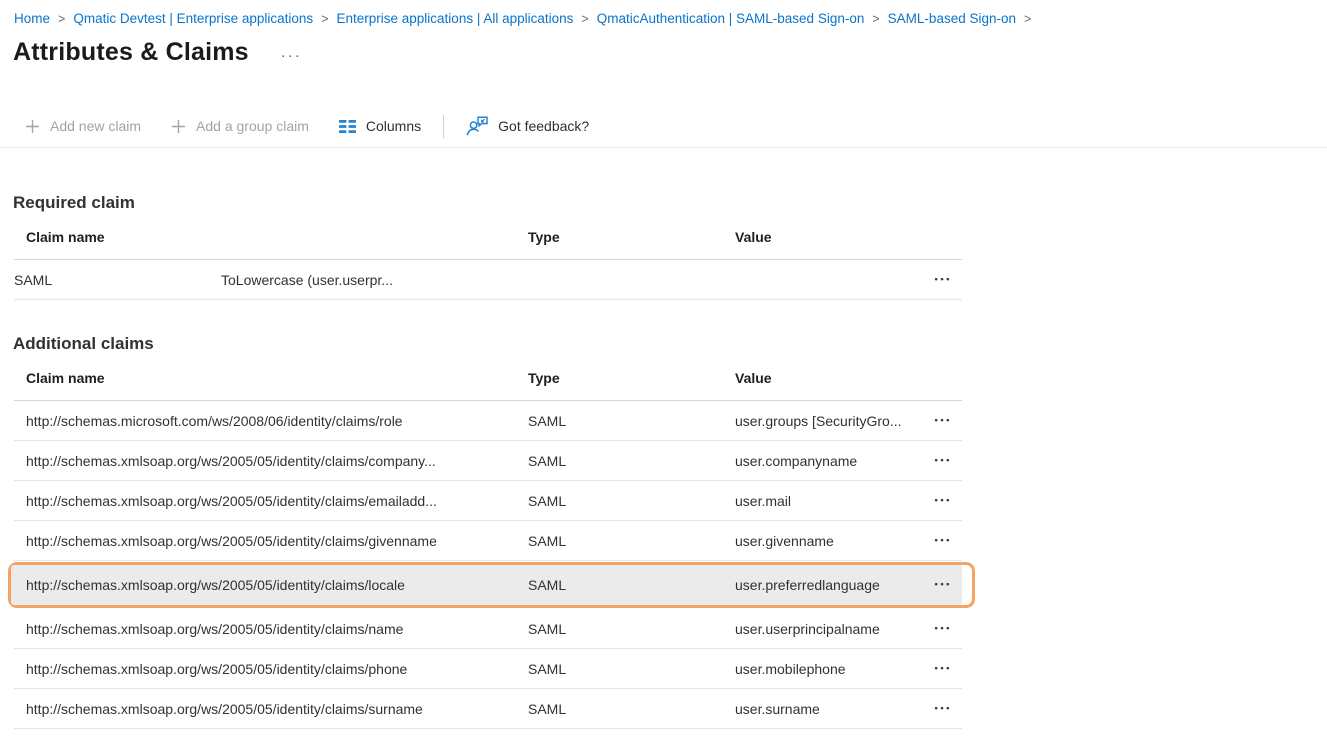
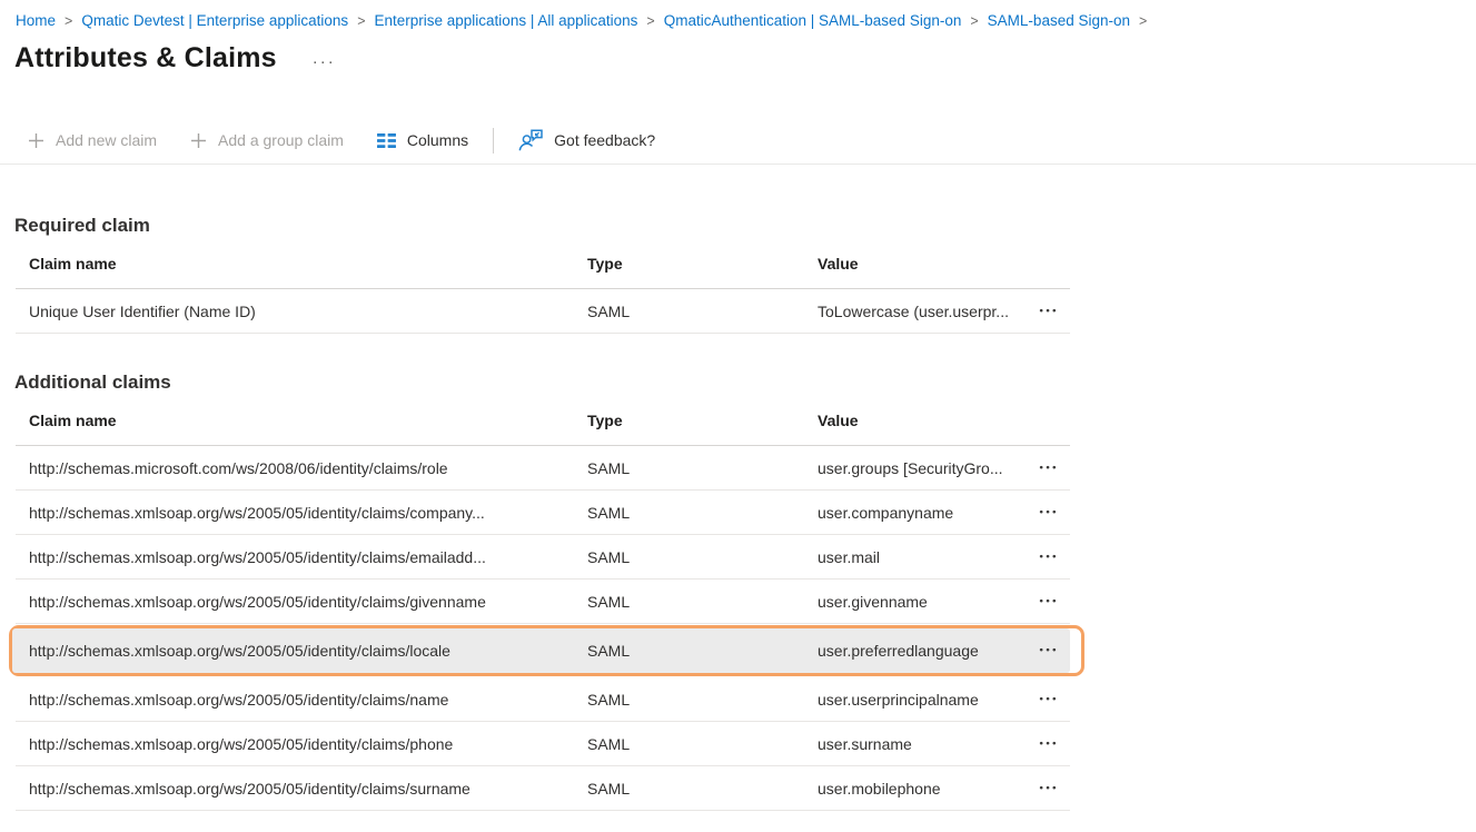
  Home
  >
  Qmatic Devtest | Enterprise applications
  >
  Enterprise applications | All applications
  >
  QmaticAuthentication | SAML-based Sign-on
  >
  SAML-based Sign-on
  >
  Attributes & Claims
  ···
  Add new claim
  Add a group claim
  Columns
  Got feedback?
  Required claim
  Claim name
  Type
  Value
+ Unique User Identifier (Name ID)
  SAML
  ToLowercase (user.userpr...
  •••
  Additional claims
  Claim name
  Type
  Value
  http://schemas.microsoft.com/ws/2008/06/identity/claims/role
  SAML
  user.groups [SecurityGro...
  •••
  http://schemas.xmlsoap.org/ws/2005/05/identity/claims/company...
  SAML
  user.companyname
  •••
  http://schemas.xmlsoap.org/ws/2005/05/identity/claims/emailadd...
  SAML
  user.mail
  •••
  http://schemas.xmlsoap.org/ws/2005/05/identity/claims/givenname
  SAML
  user.givenname
  •••
  http://schemas.xmlsoap.org/ws/2005/05/identity/claims/locale
  SAML
  user.preferredlanguage
  •••
  http://schemas.xmlsoap.org/ws/2005/05/identity/claims/name
  SAML
  user.userprincipalname
  •••
  http://schemas.xmlsoap.org/ws/2005/05/identity/claims/phone
  SAML
- user.mobilephone
+ user.surname
  •••
  http://schemas.xmlsoap.org/ws/2005/05/identity/claims/surname
  SAML
- user.surname
+ user.mobilephone
  •••
